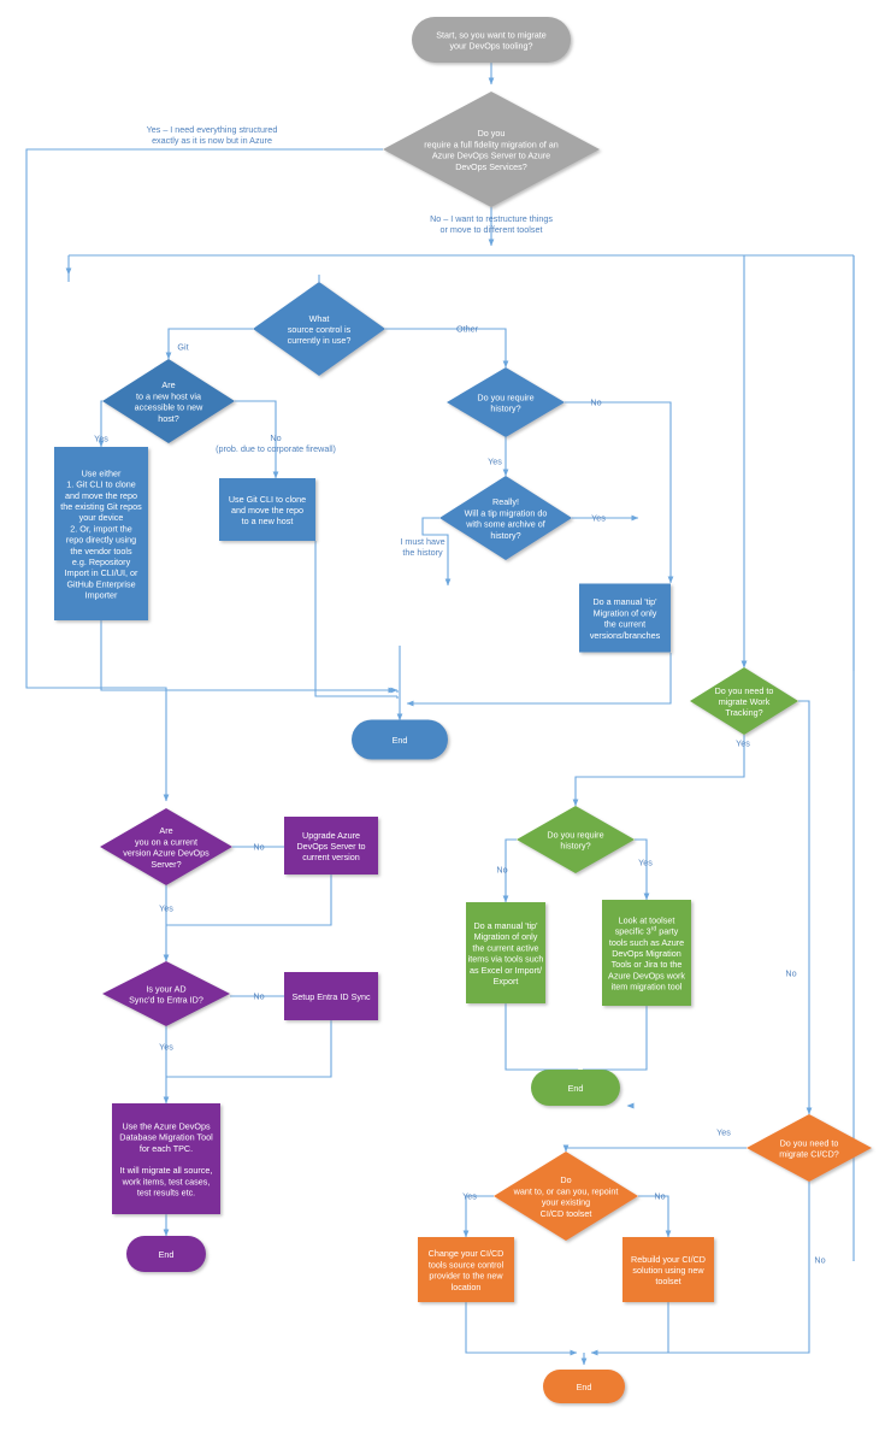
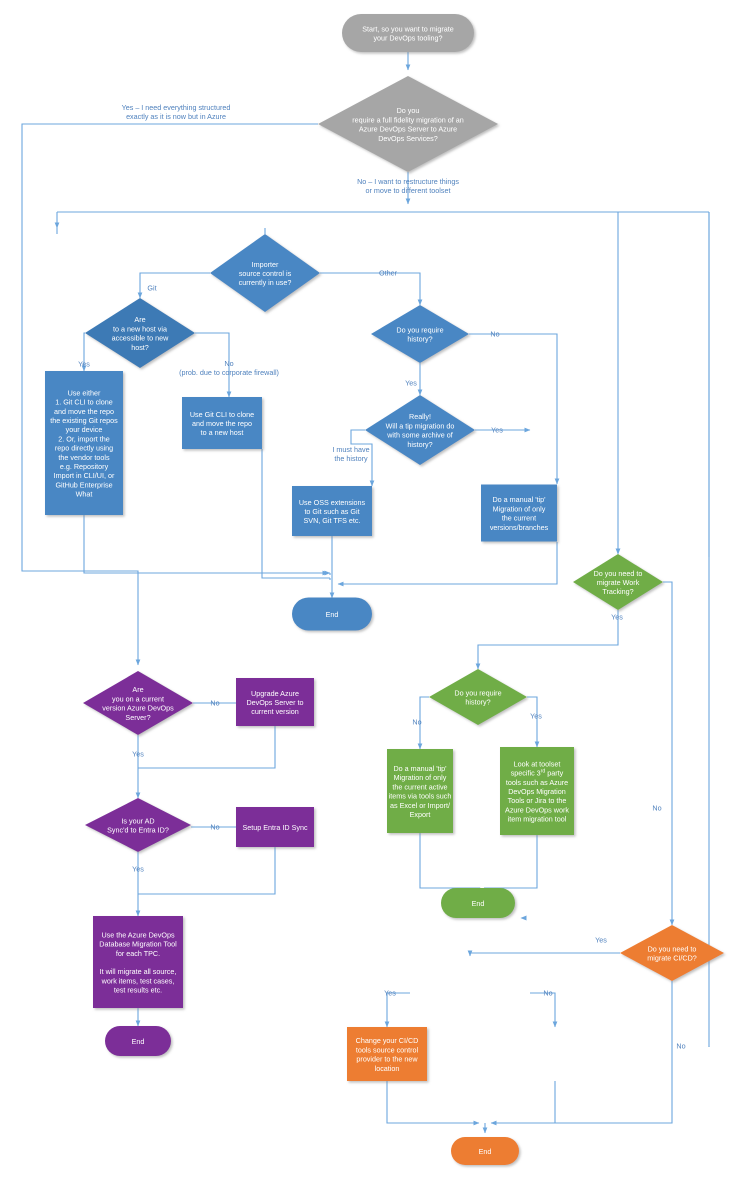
  Start, so you want to migrate
  your DevOps tooling?
  Do you
  require a full fidelity migration of an
  Azure DevOps Server to Azure
  DevOps Services?
- What
+ Importer
  source control is
  currently in use?
  Are
  to a new host via
  accessible to new
  host?
  Use either
  1. Git CLI to clone
  and move the repo
  the existing Git repos
  your device
  2. Or, import the
  repo directly using
  the vendor tools
  e.g. Repository
  Import in CLI/UI, or
  GitHub Enterprise
- Importer
+ What
  Use Git CLI to clone
  and move the repo
  to a new host
  Do you require
  history?
  Really!
  Will a tip migration do
  with some archive of
  history?
+ Use OSS extensions
+ to Git such as Git
+ SVN, Git TFS etc.
  Do a manual 'tip'
  Migration of only
  the current
  versions/branches
  End
  Do you need to
  migrate Work
  Tracking?
  Do you require
  history?
  Do a manual 'tip'
  Migration of only
  the current active
  items via tools such
  as Excel or Import/
  Export
  Look at toolset
  specific 3 party
  tools such as Azure
  DevOps Migration
  Tools or Jira to the
  Azure DevOps work
  item migration tool
  End
  Are
  you on a current
  version Azure DevOps
  Server?
  Upgrade Azure
  DevOps Server to
  current version
  Is your AD
  Sync'd to Entra ID?
  Setup Entra ID Sync
  Use the Azure DevOps
  Database Migration Tool
  for each TPC.
  It will migrate all source,
  work items, test cases,
  test results etc.
  End
  Do you need to
  migrate CI/CD?
- Do
- want to, or can you, repoint
- your existing
- CI/CD toolset
  Change your CI/CD
  tools source control
  provider to the new
  location
- Rebuild your CI/CD
- solution using new
- toolset
  End
  Yes – I need everything structured
  exactly as it is now but in Azure
  No – I want to restructure things
  or move to different toolset
  Git
  Other
  Yes
  No
  (prob. due to corporate firewall)
  No
  Yes
  Yes
  I must have
  the history
  Yes
  No
  No
  Yes
  No
  Yes
  No
  Yes
  Yes
  No
  Yes
  No
